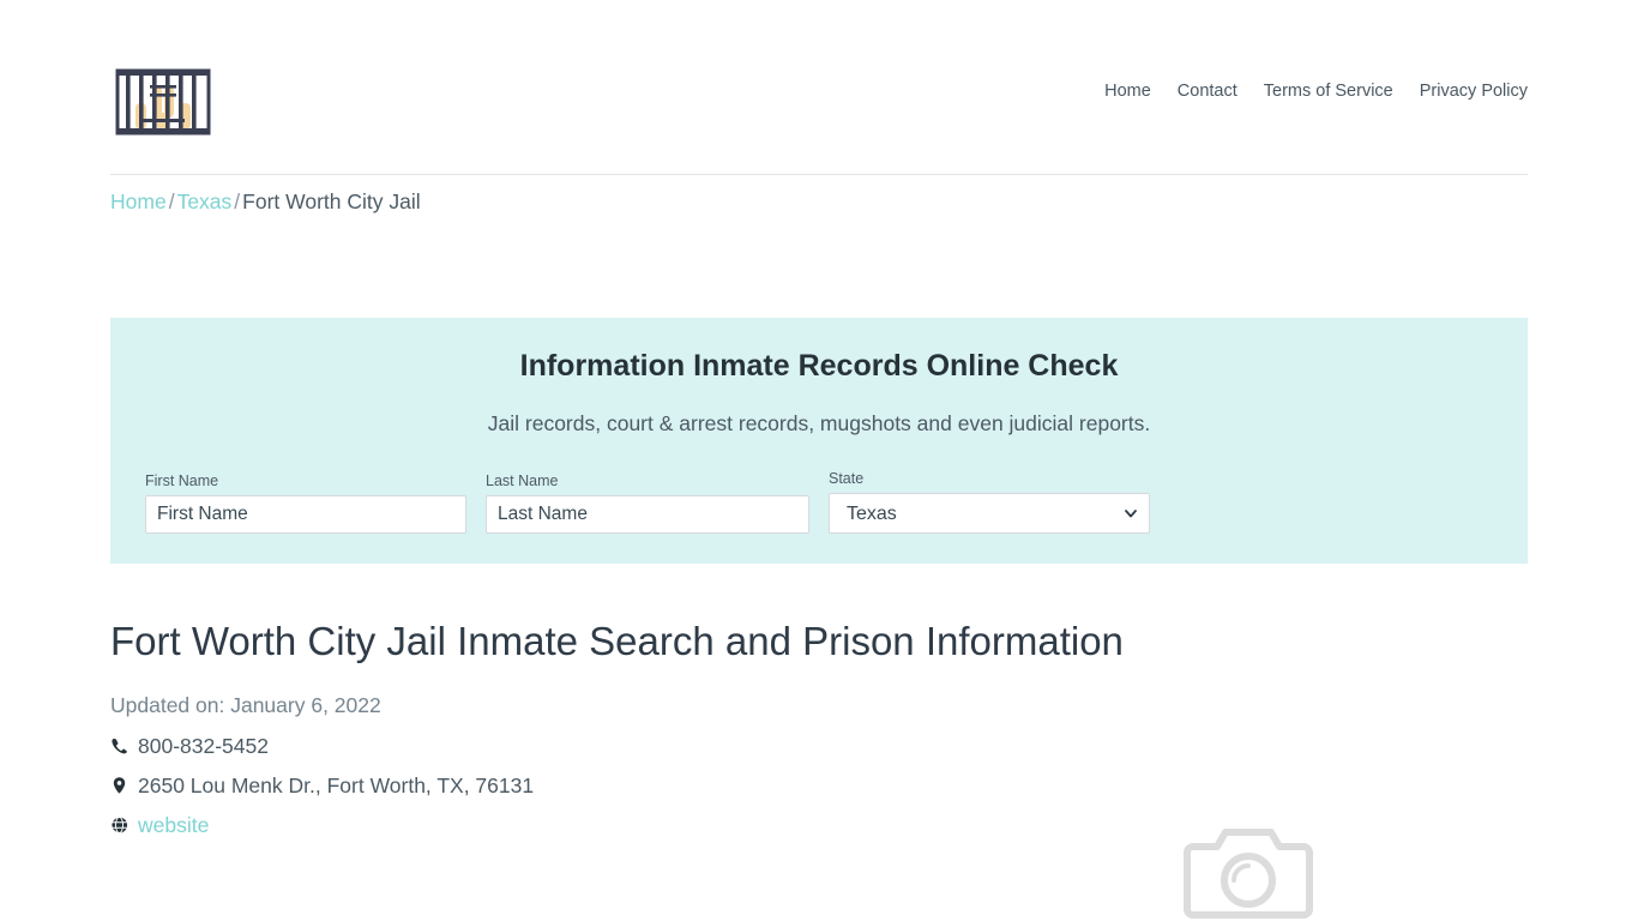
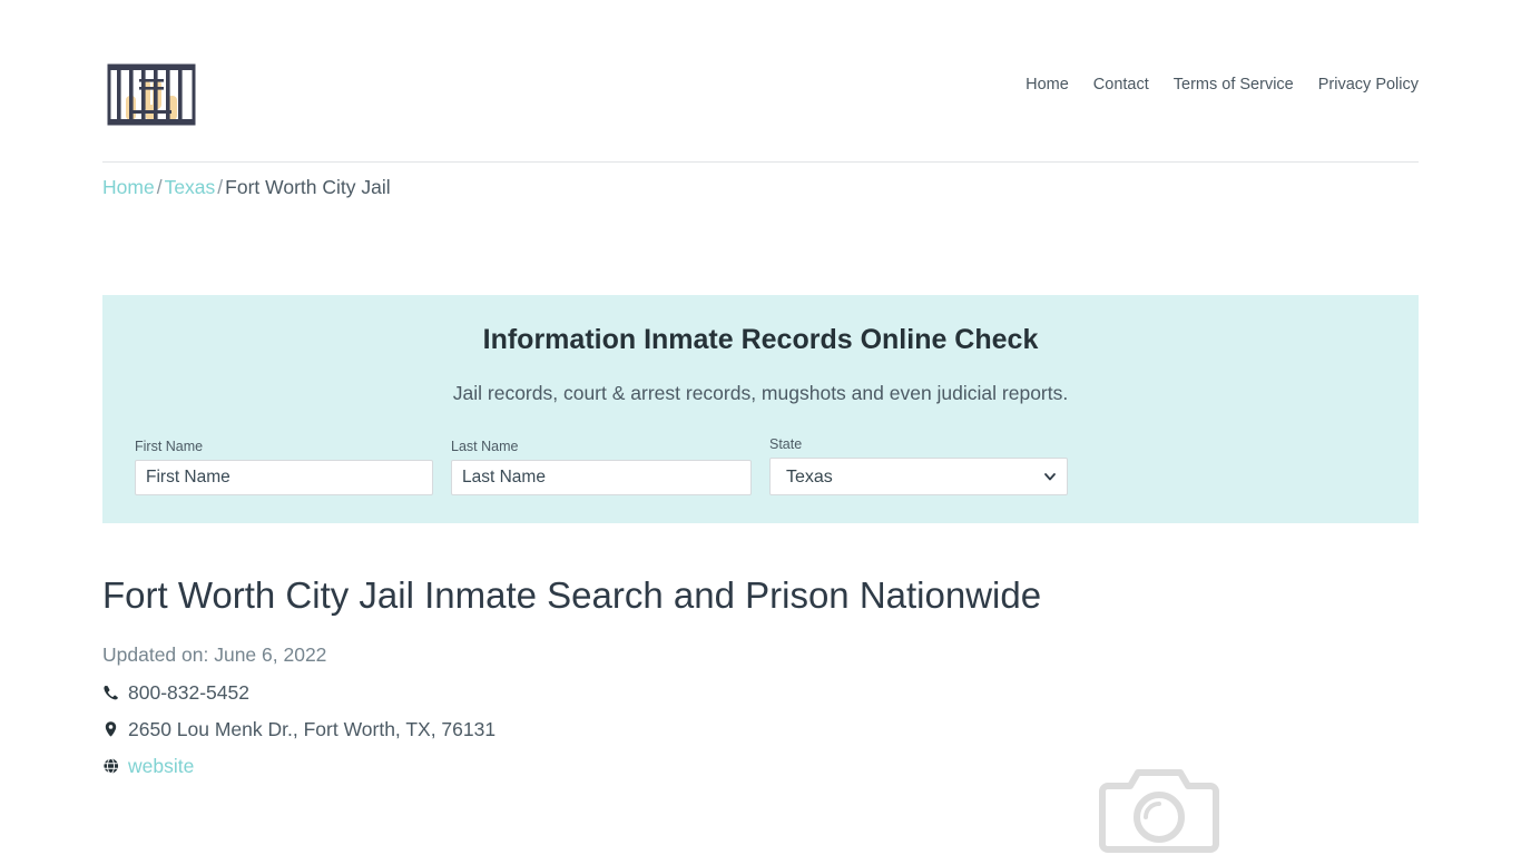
  Home
  Contact
  Terms of Service
  Privacy Policy
  Home/Texas/Fort Worth City Jail
  Information Inmate Records Online Check
  Jail records, court & arrest records, mugshots and even judicial reports.
  First Name
  First Name
  Last Name
  Last Name
  State
  Texas
- Fort Worth City Jail Inmate Search and Prison Information
+ Fort Worth City Jail Inmate Search and Prison Nationwide
- Updated on: January 6, 2022
+ Updated on: June 6, 2022
  800-832-5452
  2650 Lou Menk Dr., Fort Worth, TX, 76131
  website
